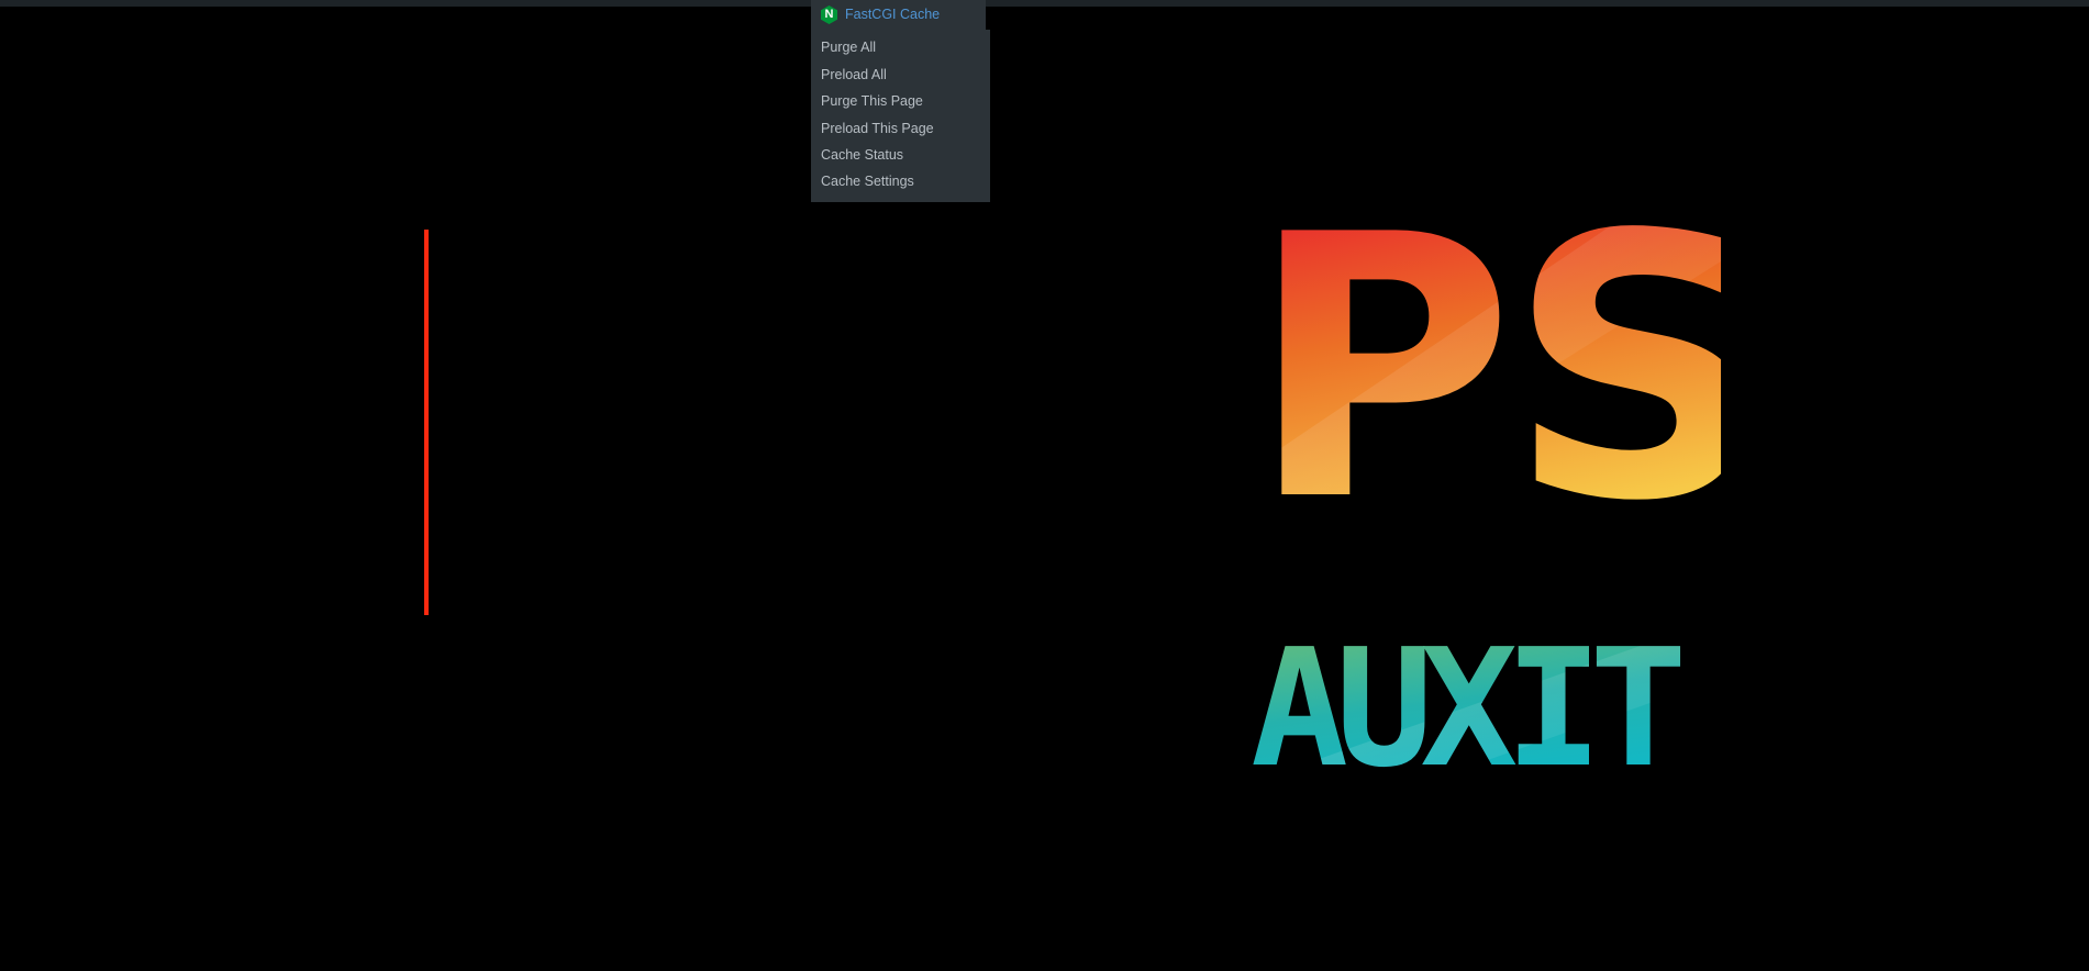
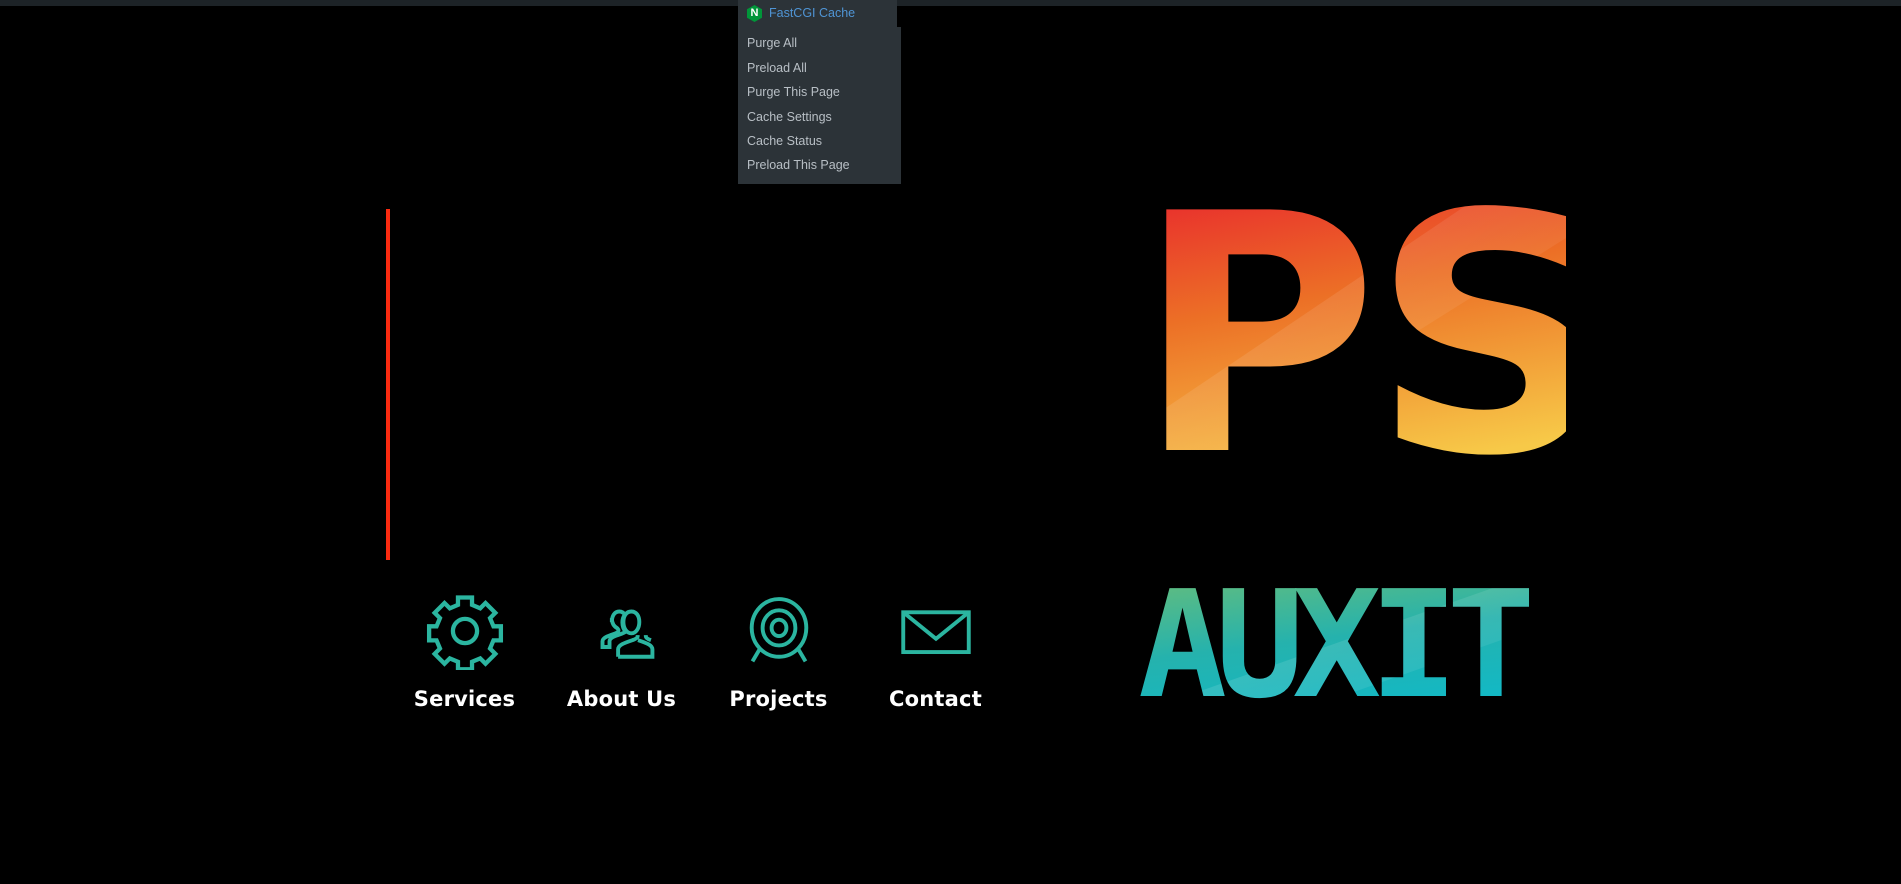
+ Services
+ About Us
+ Projects
+ Contact
  N
  FastCGI Cache
  Purge All
  Preload All
  Purge This Page
- Preload This Page
+ Cache Settings
  Cache Status
- Cache Settings
+ Preload This Page
